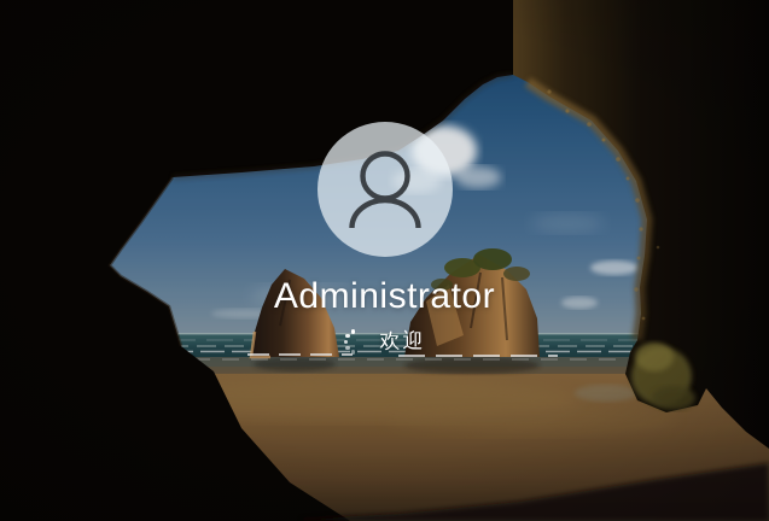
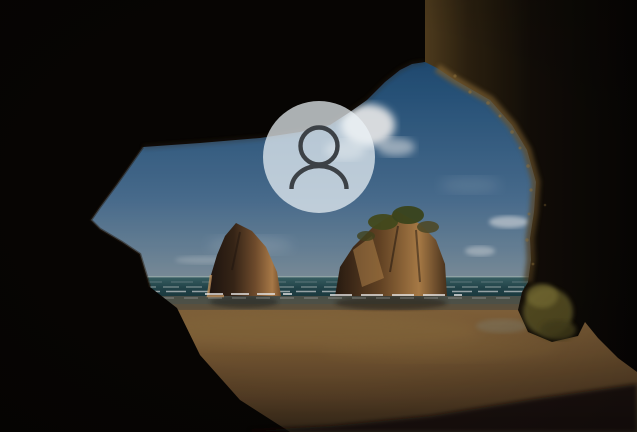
- Administrator
- 欢迎
